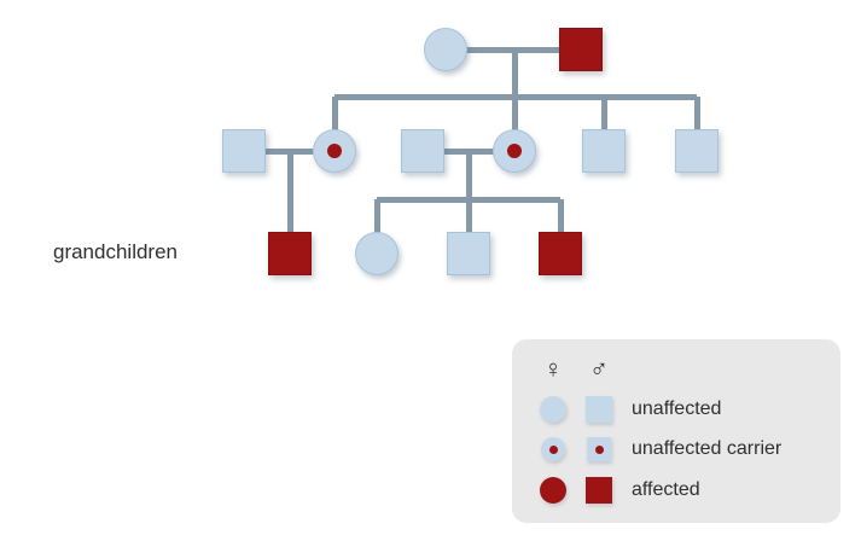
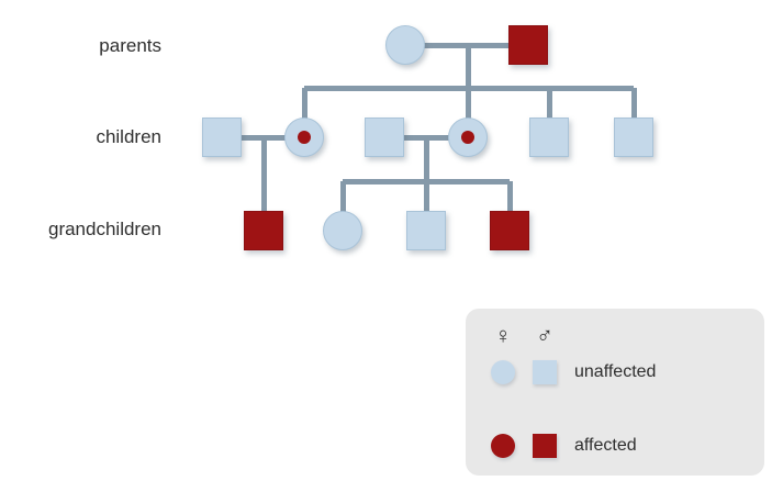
+ parents
+ children
  grandchildren
  ♀
  ♂
  unaffected
- unaffected carrier
  affected
